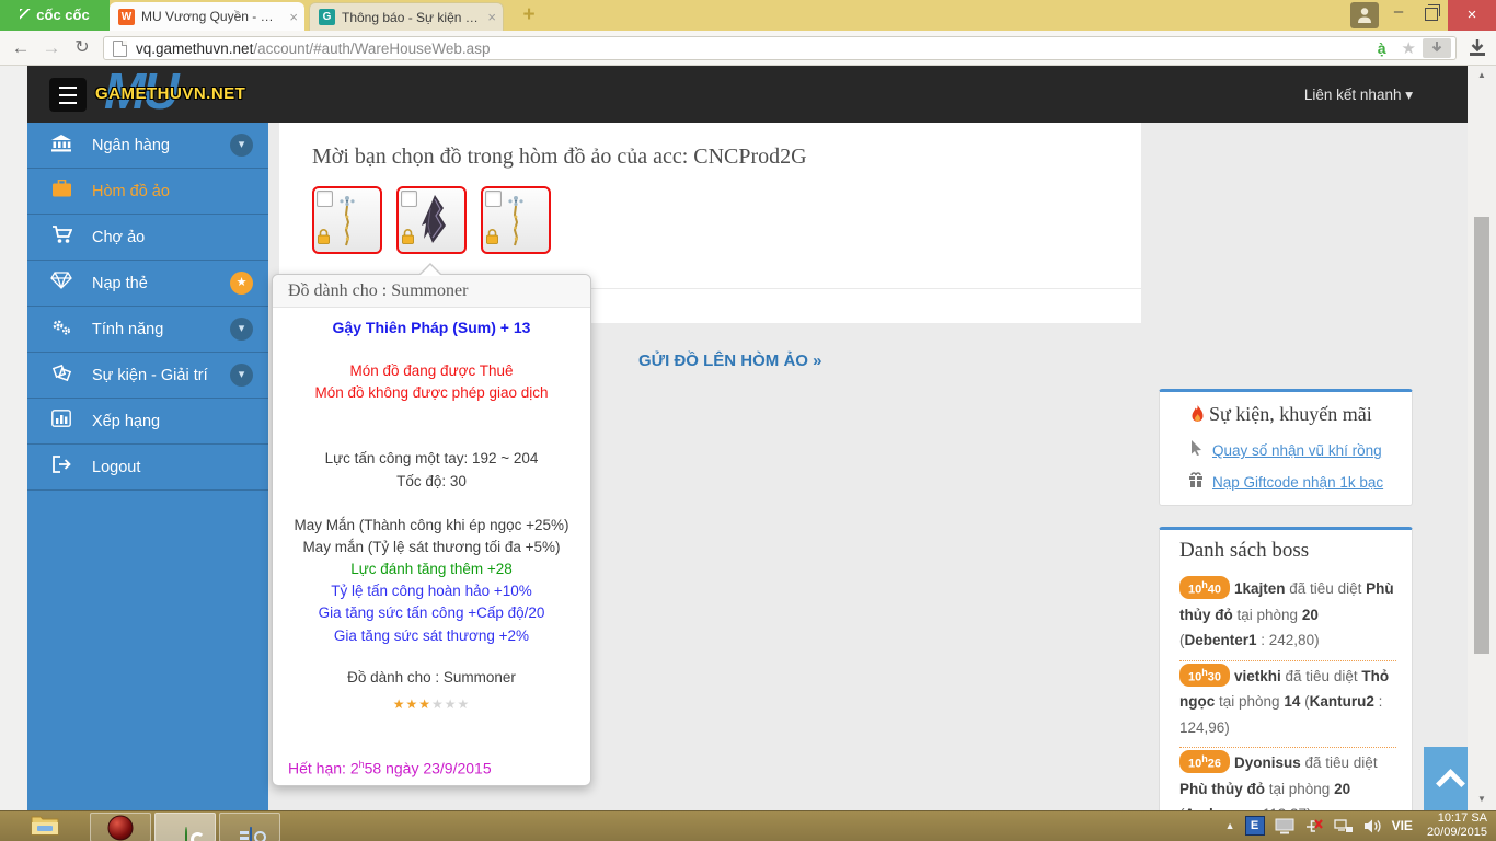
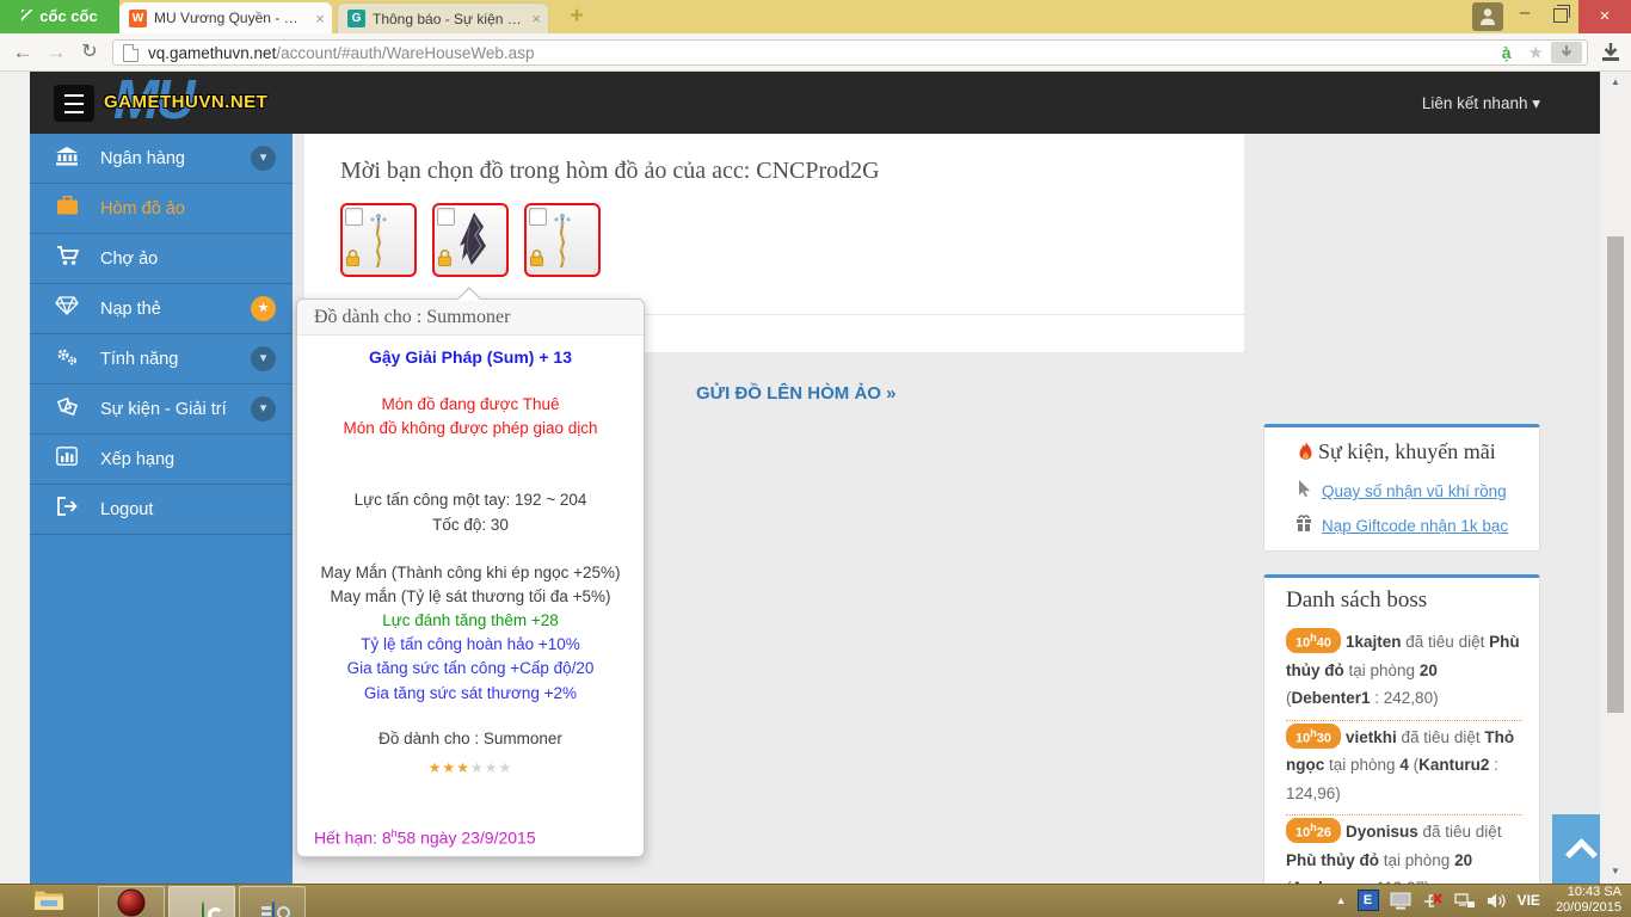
  cốc cốc
  W
  MU Vương Quyền - Ga
  ×
  G
  Thông báo - Sự kiện SP
  ×
  +
  –
  ×
  ←
  →
  ↻
  vq.gamethuvn.net
  /account/#auth/WareHouseWeb.asp
  ạ̀
  ★
  MU
  GAMETHUVN.NET
  Liên kết nhanh ▾
  Ngân hàng
  ▾
  Hòm đồ ảo
  Chợ ảo
  Nạp thẻ
  ★
  Tính năng
  ▾
  Sự kiện - Giải trí
  ▾
  Xếp hạng
  Logout
  Mời bạn chọn đồ trong hòm đồ ảo của acc: CNCProd2G
  GỬI ĐỒ LÊN HÒM ẢO »
  Đồ dành cho : Summoner
- Gậy Thiên Pháp (Sum) + 13
+ Gậy Giải Pháp (Sum) + 13
  Món đồ đang được Thuê
  Món đồ không được phép giao dịch
  Lực tấn công một tay: 192 ~ 204
  Tốc độ: 30
  May Mắn (Thành công khi ép ngọc +25%)
  May mắn (Tỷ lệ sát thương tối đa +5%)
  Lực đánh tăng thêm +28
  Tỷ lệ tấn công hoàn hảo +10%
  Gia tăng sức tấn công +Cấp độ/20
  Gia tăng sức sát thương +2%
  Đồ dành cho : Summoner
  ★★★★★★
- Hết hạn: 2h58 ngày 23/9/2015
+ Hết hạn: 8h58 ngày 23/9/2015
  Sự kiện, khuyến mãi
  Quay số nhận vũ khí rồng
  Nạp Giftcode nhận 1k bạc
  Danh sách boss
  10h40 1kajten đã tiêu diệt Phù thủy đỏ tại phòng 20 (Debenter1 : 242,80)
- 10h30 vietkhi đã tiêu diệt Thỏ ngọc tại phòng 14 (Kanturu2 : 124,96)
+ 10h30 vietkhi đã tiêu diệt Thỏ ngọc tại phòng 4 (Kanturu2 : 124,96)
  10h26 Dyonisus đã tiêu diệt Phù thủy đỏ tại phòng 20
  ▲
  ▼
  ▲
  E
  VIE
- 10:17 SA
+ 10:43 SA
  20/09/2015
